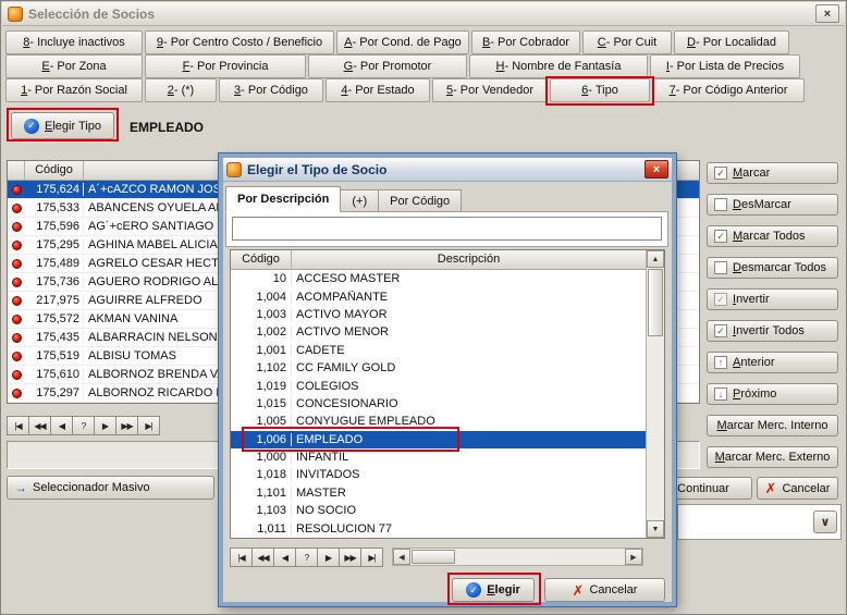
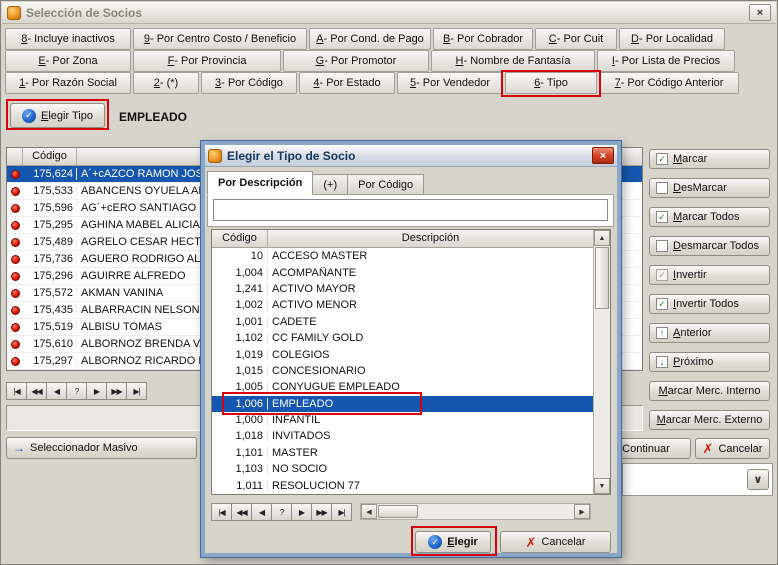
  Selección de Socios
  ×
  8
  - Incluye inactivos
  9
  - Por Centro Costo / Beneficio
  A
  - Por Cond. de Pago
  B
  - Por Cobrador
  C
  - Por Cuit
  D
  - Por Localidad
  E
  - Por Zona
  F
  - Por Provincia
  G
  - Por Promotor
  H
  - Nombre de Fantasía
  I
  - Por Lista de Precios
  1
  - Por Razón Social
  2
  - (*)
  3
  - Por Código
  4
  - Por Estado
  5
  - Por Vendedor
  6
  - Tipo
  7
  - Por Código Anterior
  ✓
  Elegir Tipo
  EMPLEADO
  Código
  175,624
  A´+cAZCO RAMON JOS
  175,533
  ABANCENS OYUELA A
  175,596
  AG´+cERO SANTIAGO
  175,295
  AGHINA MABEL ALICIA
  175,489
  AGRELO CESAR HECT
  175,736
  AGUERO RODRIGO AL
- 217,975
+ 175,296
  AGUIRRE ALFREDO
  175,572
  AKMAN VANINA
  175,435
  ALBARRACIN NELSON
  175,519
  ALBISU TOMAS
  175,610
  ALBORNOZ BRENDA V
  175,297
  ALBORNOZ RICARDO
  |◀
  ◀◀
  ◀
  ?
  ▶
  ▶▶
  ▶|
  →
  Seleccionador Masivo
  ✓
  Marcar
  DesMarcar
  ✓
  Marcar Todos
  Desmarcar Todos
  ✓
  Invertir
  ✓
  Invertir Todos
  ↑
  Anterior
  ↓
  Próximo
  Marcar Merc. Interno
  Marcar Merc. Externo
  Continuar
  ✗
  Cancelar
  ∨
  Elegir el Tipo de Socio
  ×
  Por Descripción
  (+)
  Por Código
  Código
  Descripción
  10
  ACCESO MASTER
  1,004
  ACOMPAÑANTE
- 1,003
+ 1,241
  ACTIVO MAYOR
  1,002
  ACTIVO MENOR
  1,001
  CADETE
  1,102
  CC FAMILY GOLD
  1,019
  COLEGIOS
  1,015
  CONCESIONARIO
  1,005
  CONYUGUE EMPLEADO
  1,006
  EMPLEADO
  1,000
  INFANTIL
  1,018
  INVITADOS
  1,101
  MASTER
  1,103
  NO SOCIO
  1,011
  RESOLUCION 77
  |◀
  ◀◀
  ◀
  ?
  ▶
  ▶▶
  ▶|
  ✓
  Elegir
  ✗
  Cancelar
